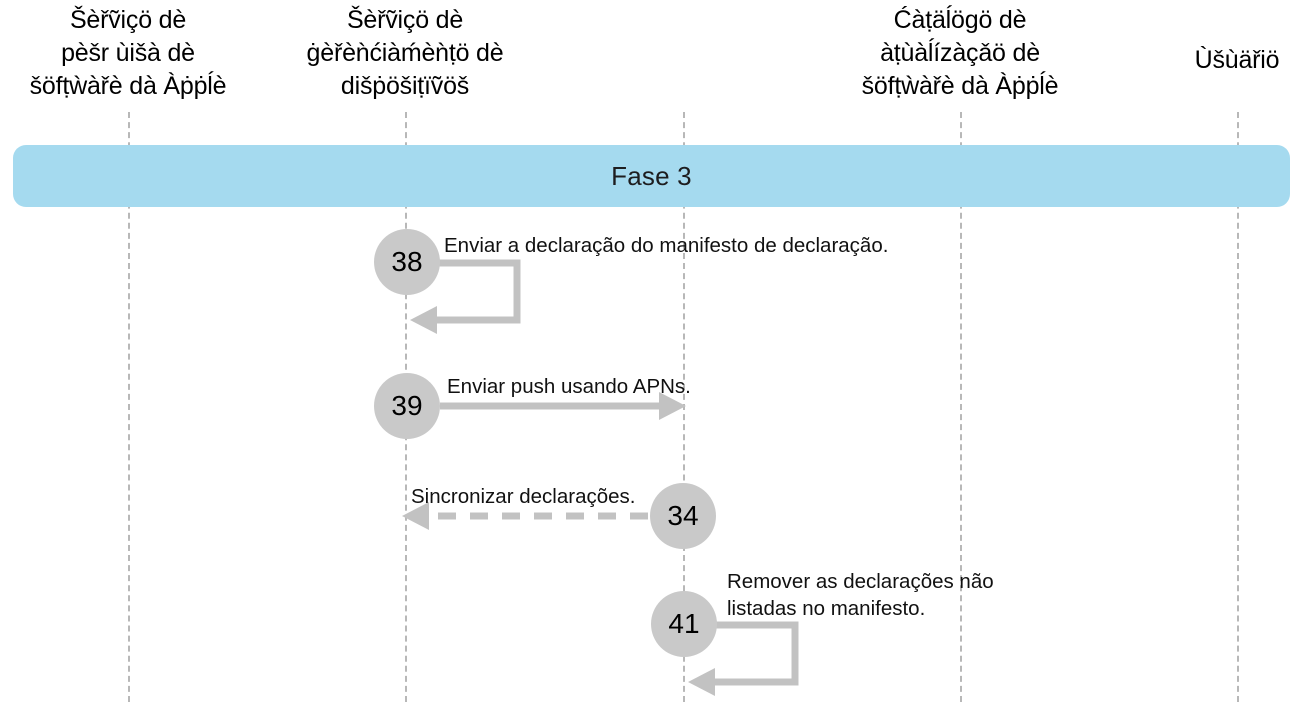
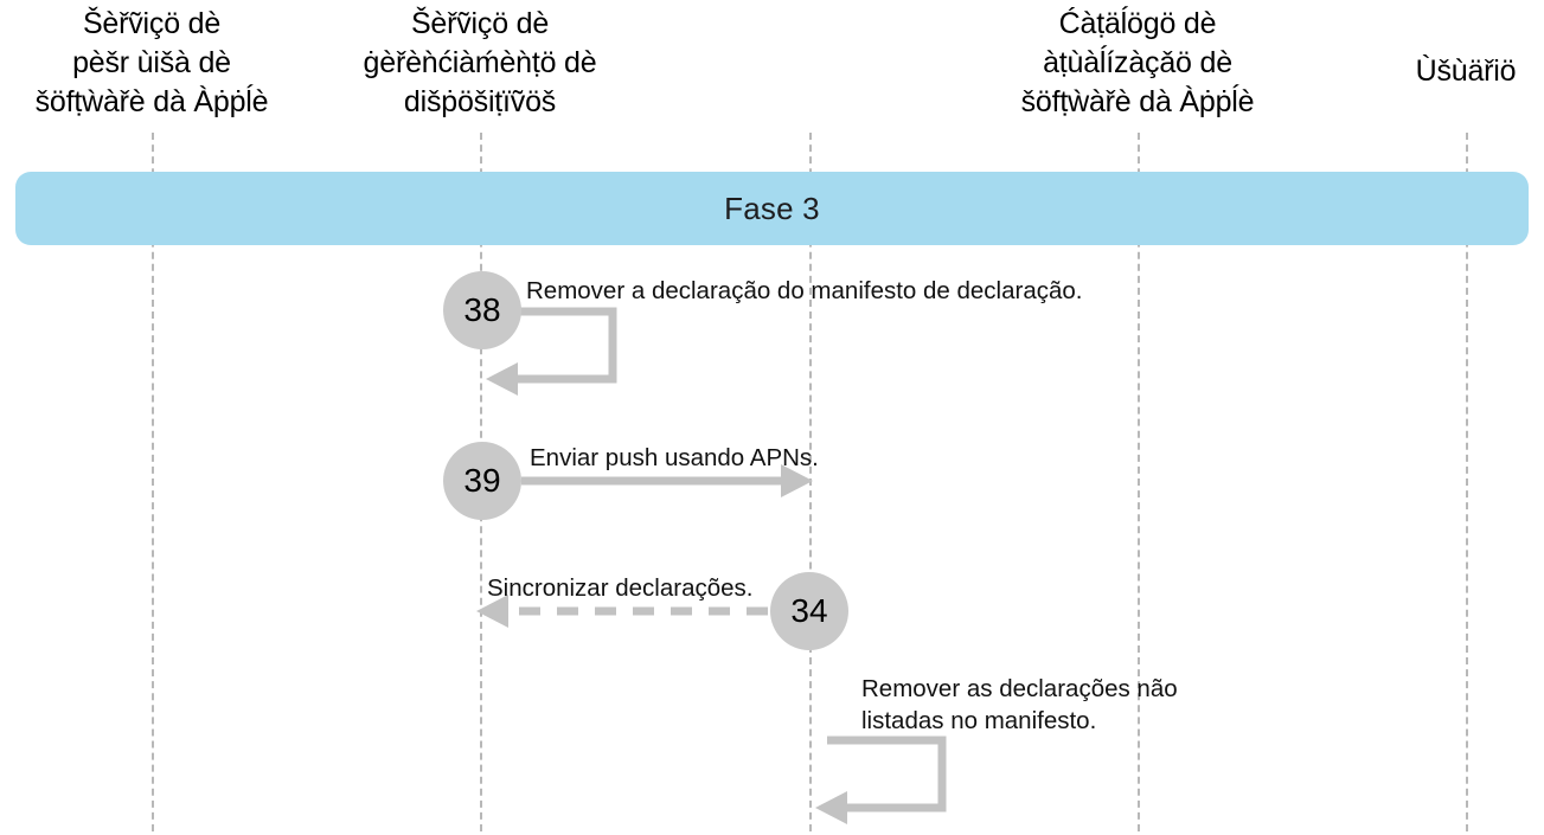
  Šèřṽiçö dè
  pèšr ùišà dè
  šöfṭẁàřè dà Àṗṗĺè
  Šèřṽiçö dè
  ġèřèǹćiàḿèǹṭö dè
  dišṗöšiṭïṽöš
  Ćàṭäĺögö dè
  àṭùàĺízàçǎö dè
  šöfṭẁàřè dà Àṗṗĺè
  Ùšùäřiö
  Fase 3
  38
- Enviar a declaração do manifesto de declaração.
+ Remover a declaração do manifesto de declaração.
  39
  Enviar push usando APNs.
  34
  Sincronizar declarações.
- 41
  Remover as declarações não
  listadas no manifesto.
